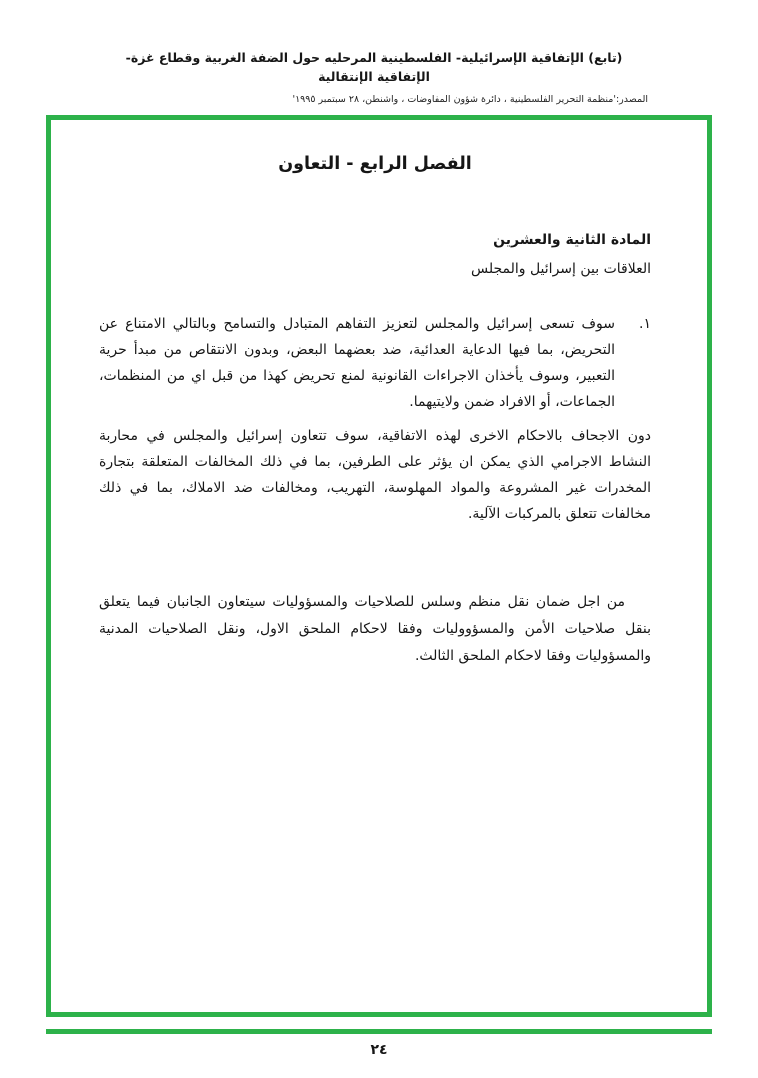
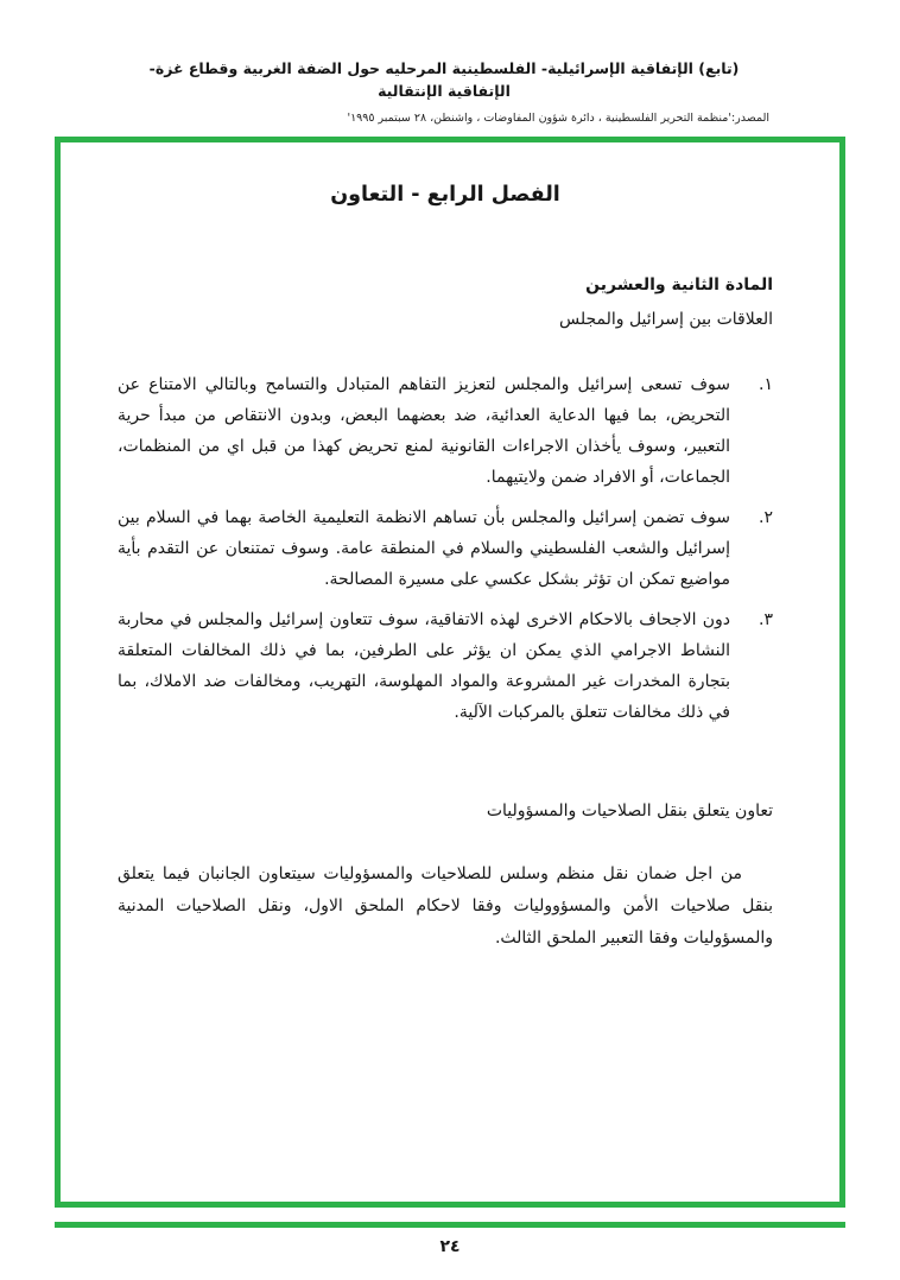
  (تابع) الإتفاقية الإسرائيلية- الفلسطينية المرحليه حول الضفة الغربية وقطاع غزة- الإتفاقية الإنتقالية
  المصدر:'منظمة التحرير الفلسطينية ، دائرة شؤون المفاوضات ، واشنطن، ٢٨ سبتمبر ١٩٩٥'
  الفصل الرابع - التعاون
  المادة الثانية والعشرين
  العلاقات بين إسرائيل والمجلس
  ١.
  سوف تسعى إسرائيل والمجلس لتعزيز التفاهم المتبادل والتسامح وبالتالي الامتناع عن التحريض، بما فيها الدعاية العدائية، ضد بعضهما البعض، وبدون الانتقاص من مبدأ حرية التعبير، وسوف يأخذان الاجراءات القانونية لمنع تحريض كهذا من قبل اي من المنظمات، الجماعات، أو الافراد ضمن ولايتيهما.
+ ٢.
+ سوف تضمن إسرائيل والمجلس بأن تساهم الانظمة التعليمية الخاصة بهما في السلام بين إسرائيل والشعب الفلسطيني والسلام في المنطقة عامة. وسوف تمتنعان عن التقدم بأية مواضيع تمكن ان تؤثر بشكل عكسي على مسيرة المصالحة.
+ ٣.
  دون الاجحاف بالاحكام الاخرى لهذه الاتفاقية، سوف تتعاون إسرائيل والمجلس في محاربة النشاط الاجرامي الذي يمكن ان يؤثر على الطرفين، بما في ذلك المخالفات المتعلقة بتجارة المخدرات غير المشروعة والمواد المهلوسة، التهريب، ومخالفات ضد الاملاك، بما في ذلك مخالفات تتعلق بالمركبات الآلية.
+ تعاون يتعلق بنقل الصلاحيات والمسؤوليات
- من اجل ضمان نقل منظم وسلس للصلاحيات والمسؤوليات سيتعاون الجانبان فيما يتعلق بنقل صلاحيات الأمن والمسؤووليات وفقا لاحكام الملحق الاول، ونقل الصلاحيات المدنية والمسؤوليات وفقا لاحكام الملحق الثالث.
+ من اجل ضمان نقل منظم وسلس للصلاحيات والمسؤوليات سيتعاون الجانبان فيما يتعلق بنقل صلاحيات الأمن والمسؤووليات وفقا لاحكام الملحق الاول، ونقل الصلاحيات المدنية والمسؤوليات وفقا التعبير الملحق الثالث.
  ٢٤
